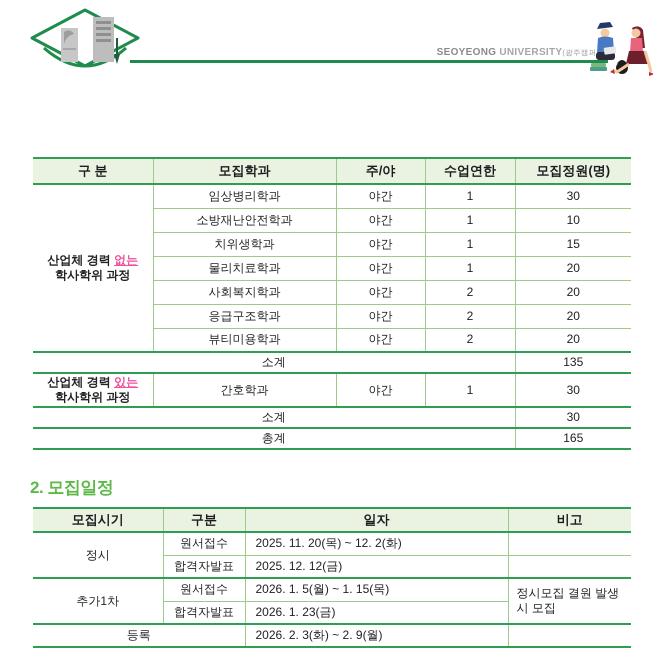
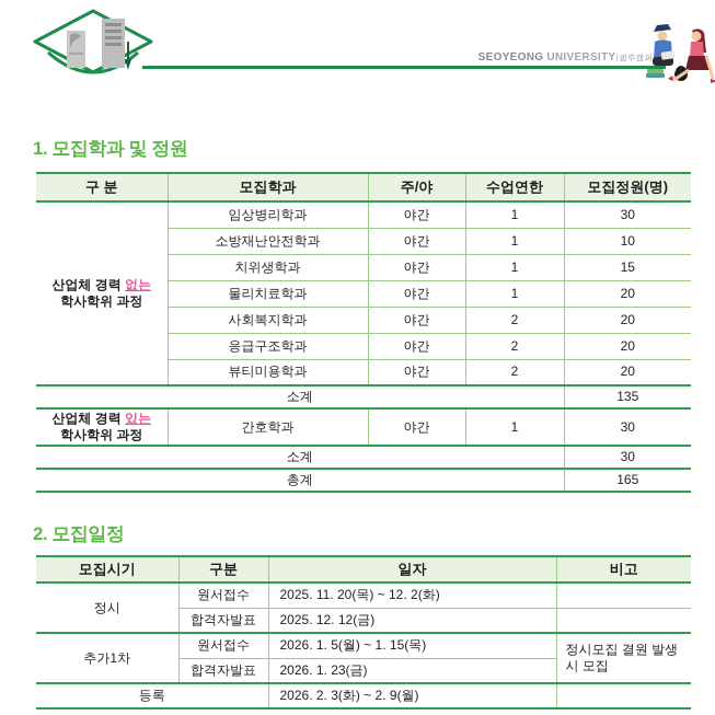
  SEOYEONG UNIVERSITY(광주캠퍼
+ 1. 모집학과 및 정원
  구 분	모집학과	주/야	수업연한	모집정원(명)
  산업체 경력 없는학사학위 과정	임상병리학과	야간	1	30
  소방재난안전학과	야간	1	10
  치위생학과	야간	1	15
  물리치료학과	야간	1	20
  사회복지학과	야간	2	20
  응급구조학과	야간	2	20
  뷰티미용학과	야간	2	20
  소계	135
  산업체 경력 있는학사학위 과정	간호학과	야간	1	30
  소계	30
  총계	165
  2. 모집일정
  모집시기	구분	일자	비고
  정시	원서접수	2025. 11. 20(목) ~ 12. 2(화)
  합격자발표	2025. 12. 12(금)
  추가1차	원서접수	2026. 1. 5(월) ~ 1. 15(목)	정시모집 결원 발생 시 모집
  합격자발표	2026. 1. 23(금)
  등록	2026. 2. 3(화) ~ 2. 9(월)
